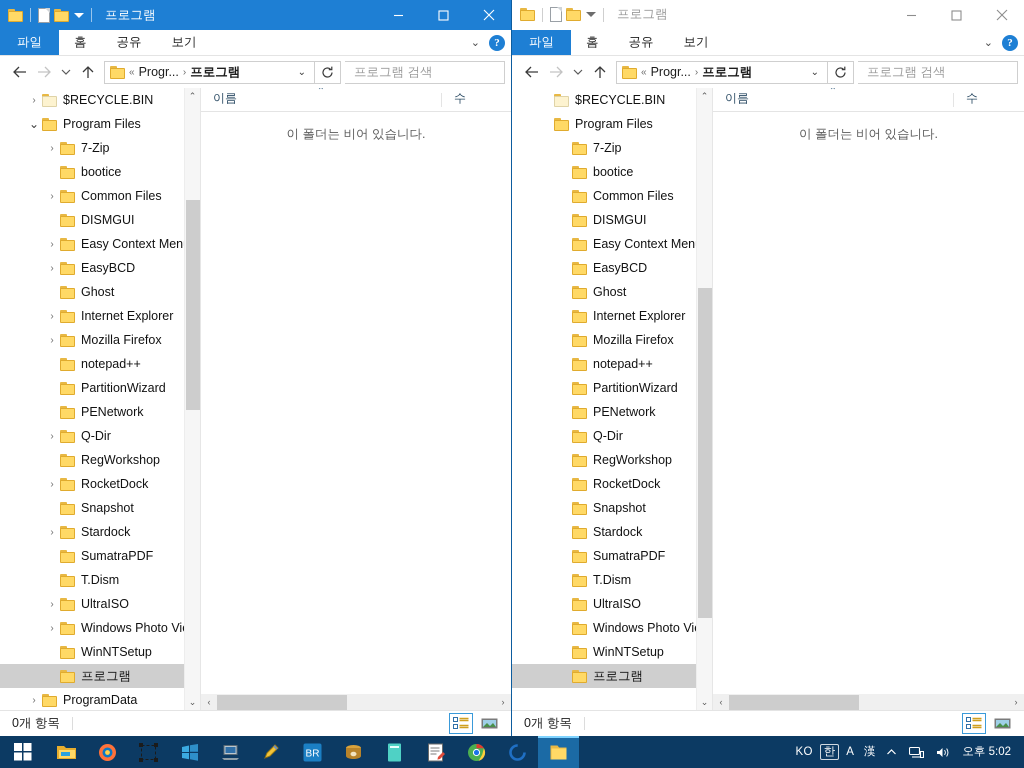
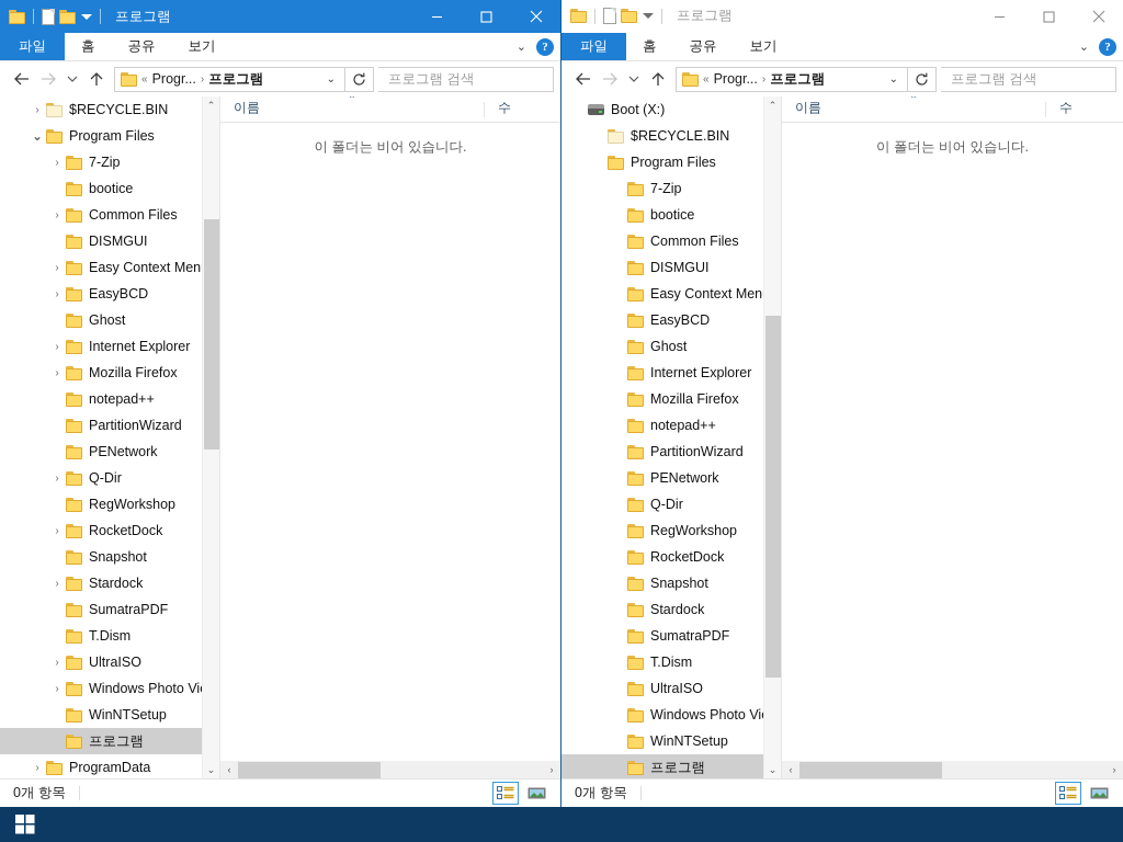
  프로그램
  파일
  홈
  공유
  보기
  ⌄
  ?
  «
  Progr...
  ›
  프로그램
  ⌄
  프로그램 검색
  ›
  $RECYCLE.BIN
  ⌄
  Program Files
  ›
  7-Zip
  bootice
  ›
  Common Files
  DISMGUI
  ›
  Easy Context Men
  ›
  EasyBCD
  Ghost
  ›
  Internet Explorer
  ›
  Mozilla Firefox
  notepad++
  PartitionWizard
  PENetwork
  ›
  Q-Dir
  RegWorkshop
  ›
  RocketDock
  Snapshot
  ›
  Stardock
  SumatraPDF
  T.Dism
  ›
  UltraISO
  ›
  Windows Photo Vi
  WinNTSetup
  프로그램
  ›
  ProgramData
  ⌃
  ⌄
  ⌃
  이름
  수
  이 폴더는 비어 있습니다.
  ‹
  ›
  0개 항목
  프로그램
  파일
  홈
  공유
  보기
  ⌄
  ?
  «
  Progr...
  ›
  프로그램
  ⌄
  프로그램 검색
+ Boot (X:)
  $RECYCLE.BIN
  Program Files
  7-Zip
  bootice
  Common Files
  DISMGUI
  Easy Context Men
  EasyBCD
  Ghost
  Internet Explorer
  Mozilla Firefox
  notepad++
  PartitionWizard
  PENetwork
  Q-Dir
  RegWorkshop
  RocketDock
  Snapshot
  Stardock
  SumatraPDF
  T.Dism
  UltraISO
  Windows Photo Vi
  WinNTSetup
  프로그램
  ⌃
  ⌄
  ⌃
  이름
  수
  이 폴더는 비어 있습니다.
  ‹
  ›
  0개 항목
- BR
- KO
- 한
- A
- 漢
- 오후 5:02
